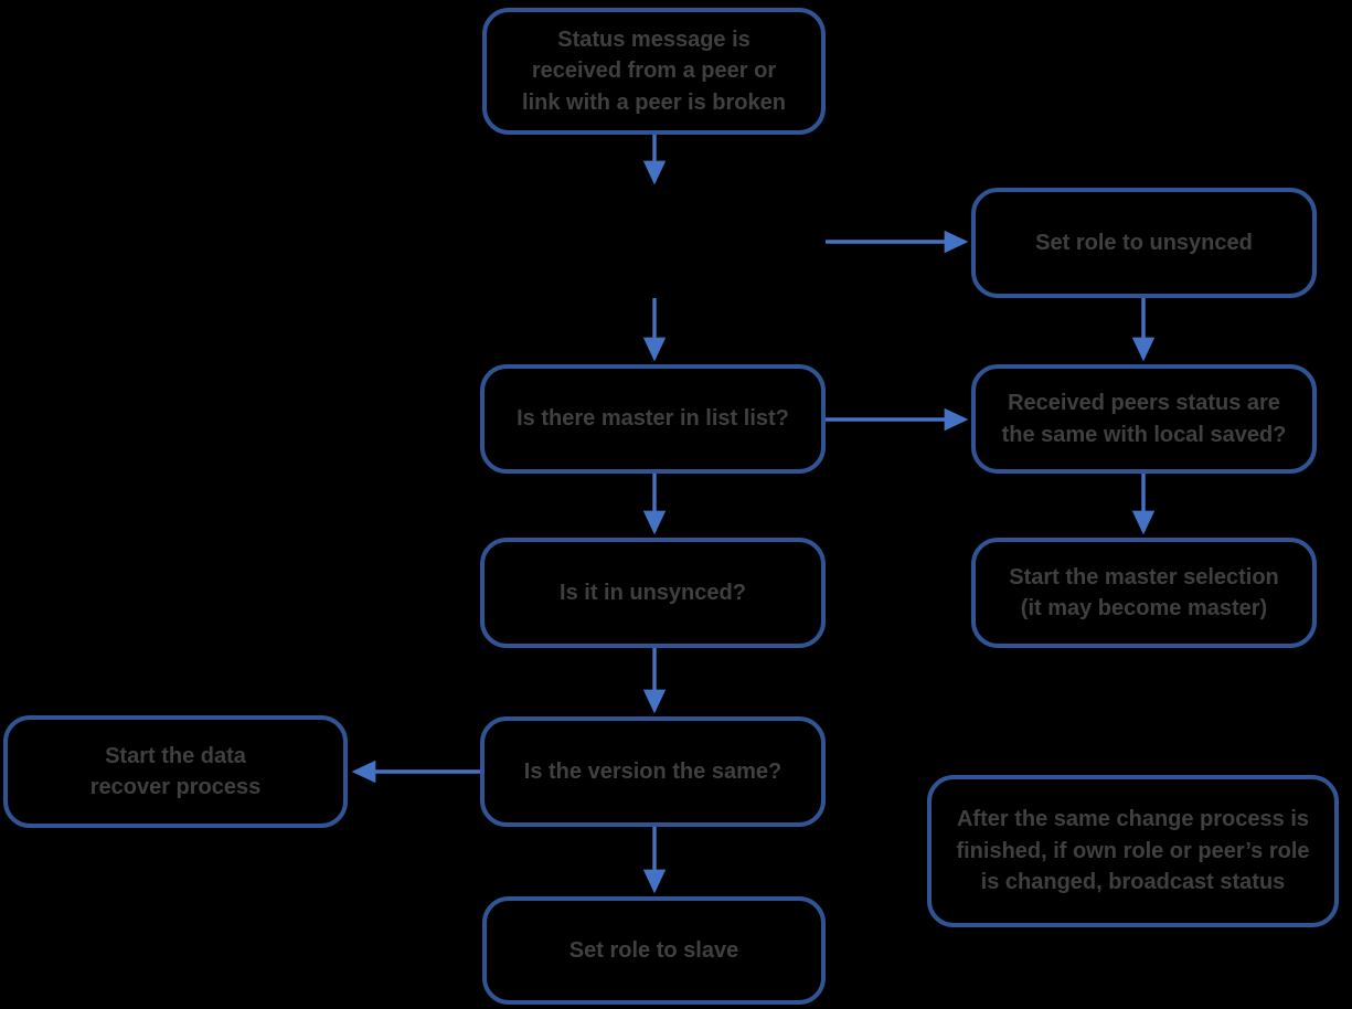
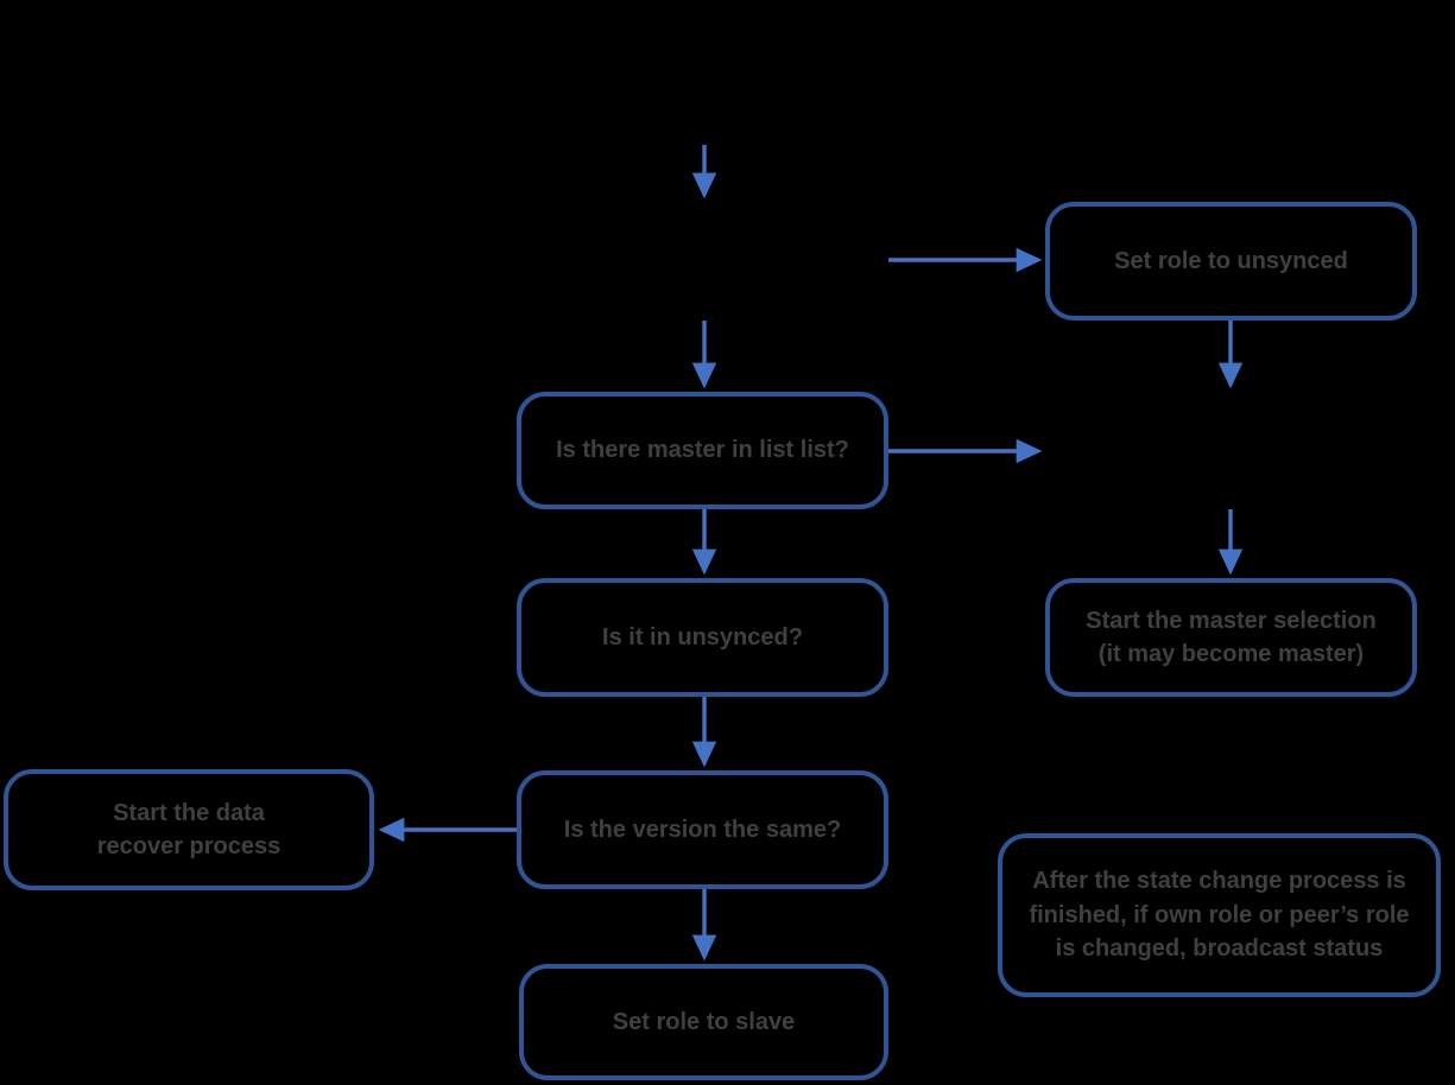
- Status message is received from a peer or link with a peer is broken
  Set role to unsynced
  Is there master in list list?
- Received peers status are the same with local saved?
  Is it in unsynced?
  Start the master selection (it may become master)
  Start the data recover process
  Is the version the same?
- After the same change process is finished, if own role or peer’s role is changed, broadcast status
+ After the state change process is finished, if own role or peer’s role is changed, broadcast status
  Set role to slave
